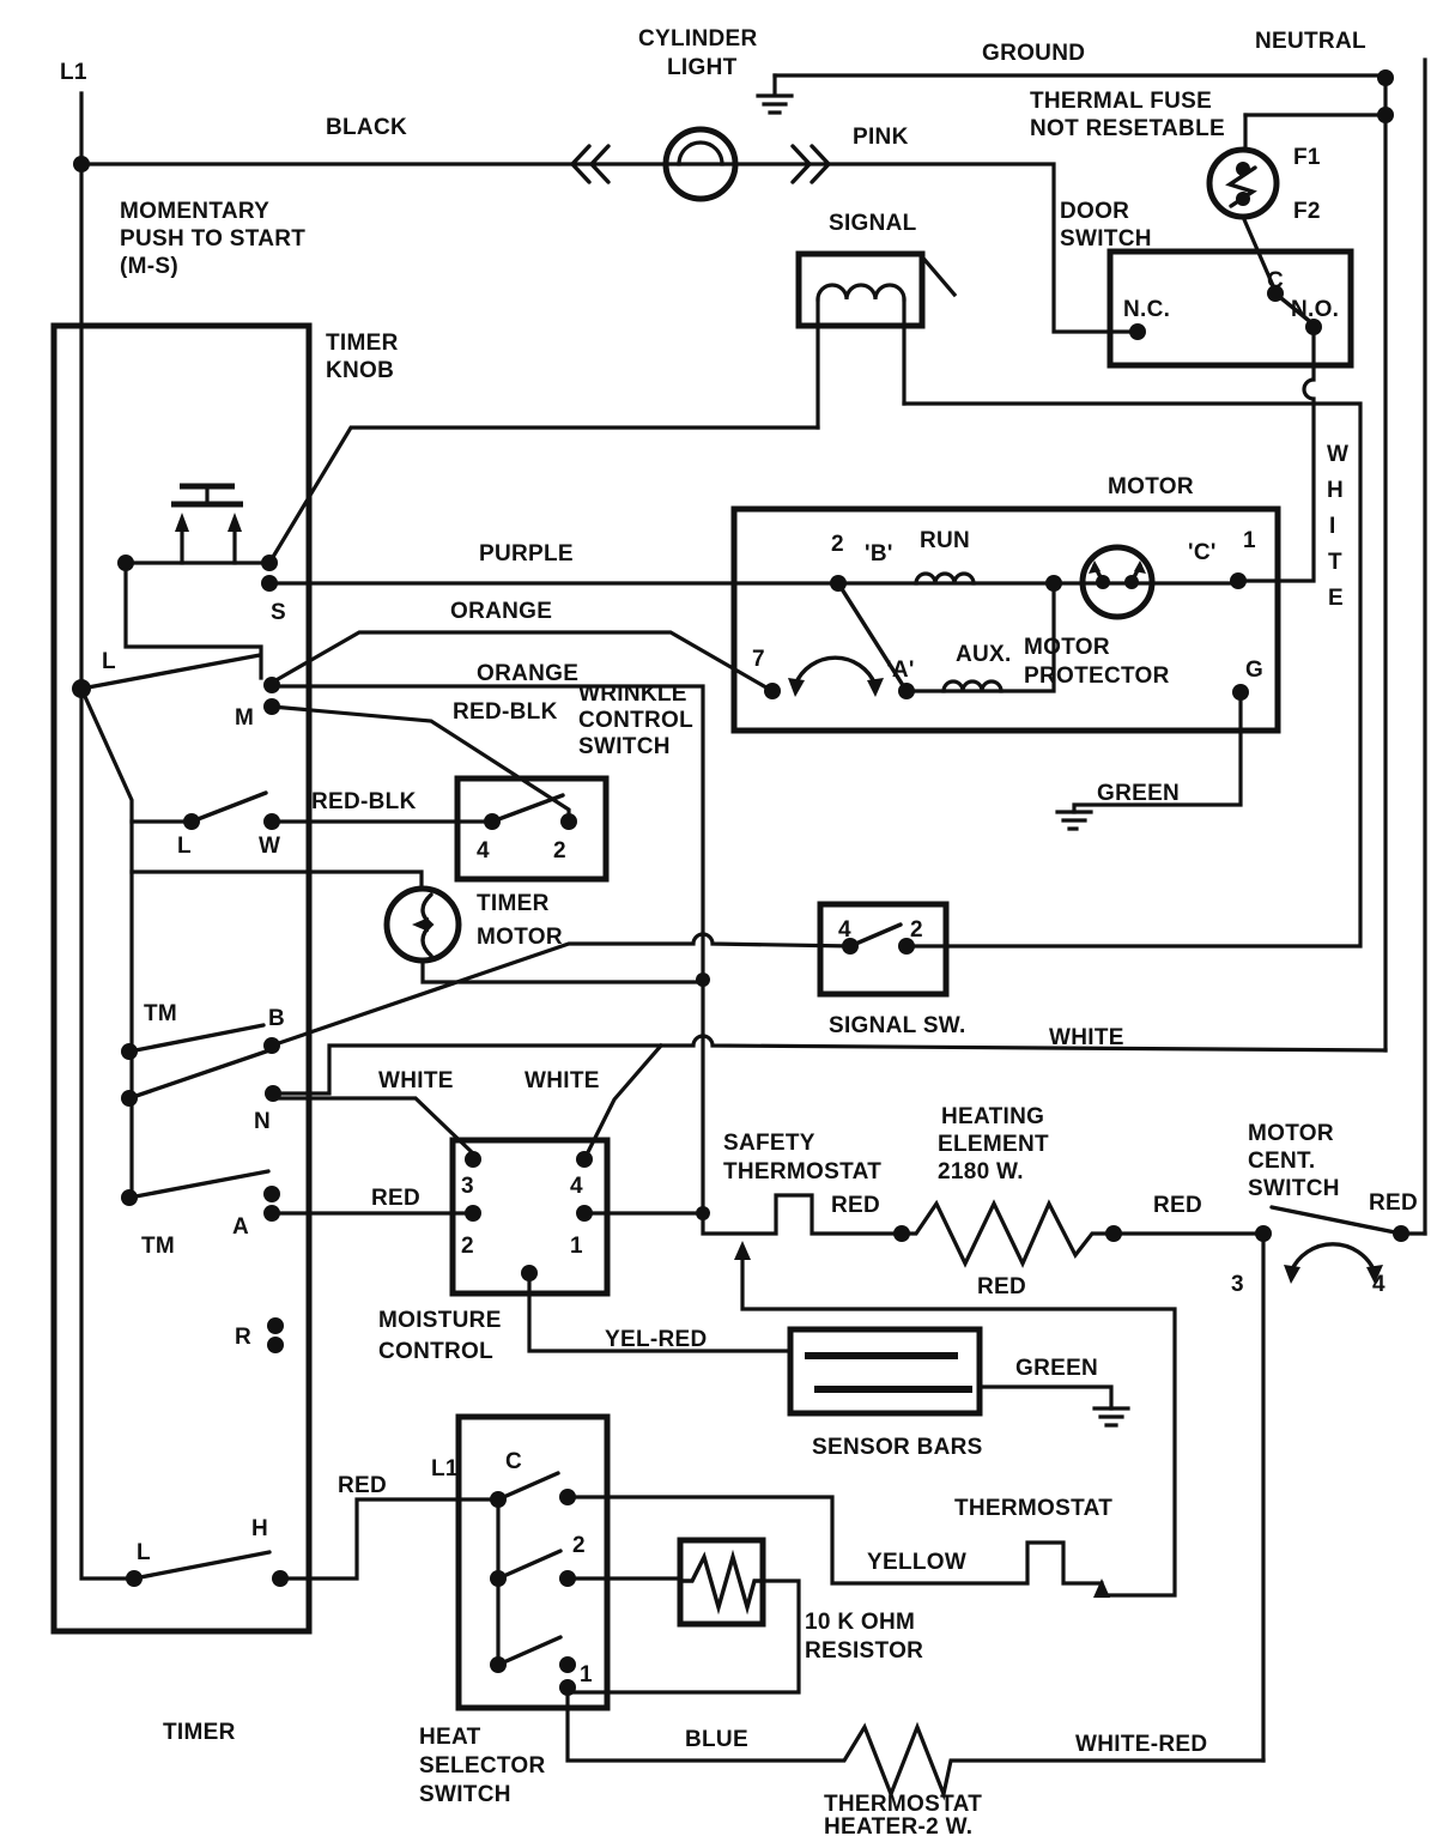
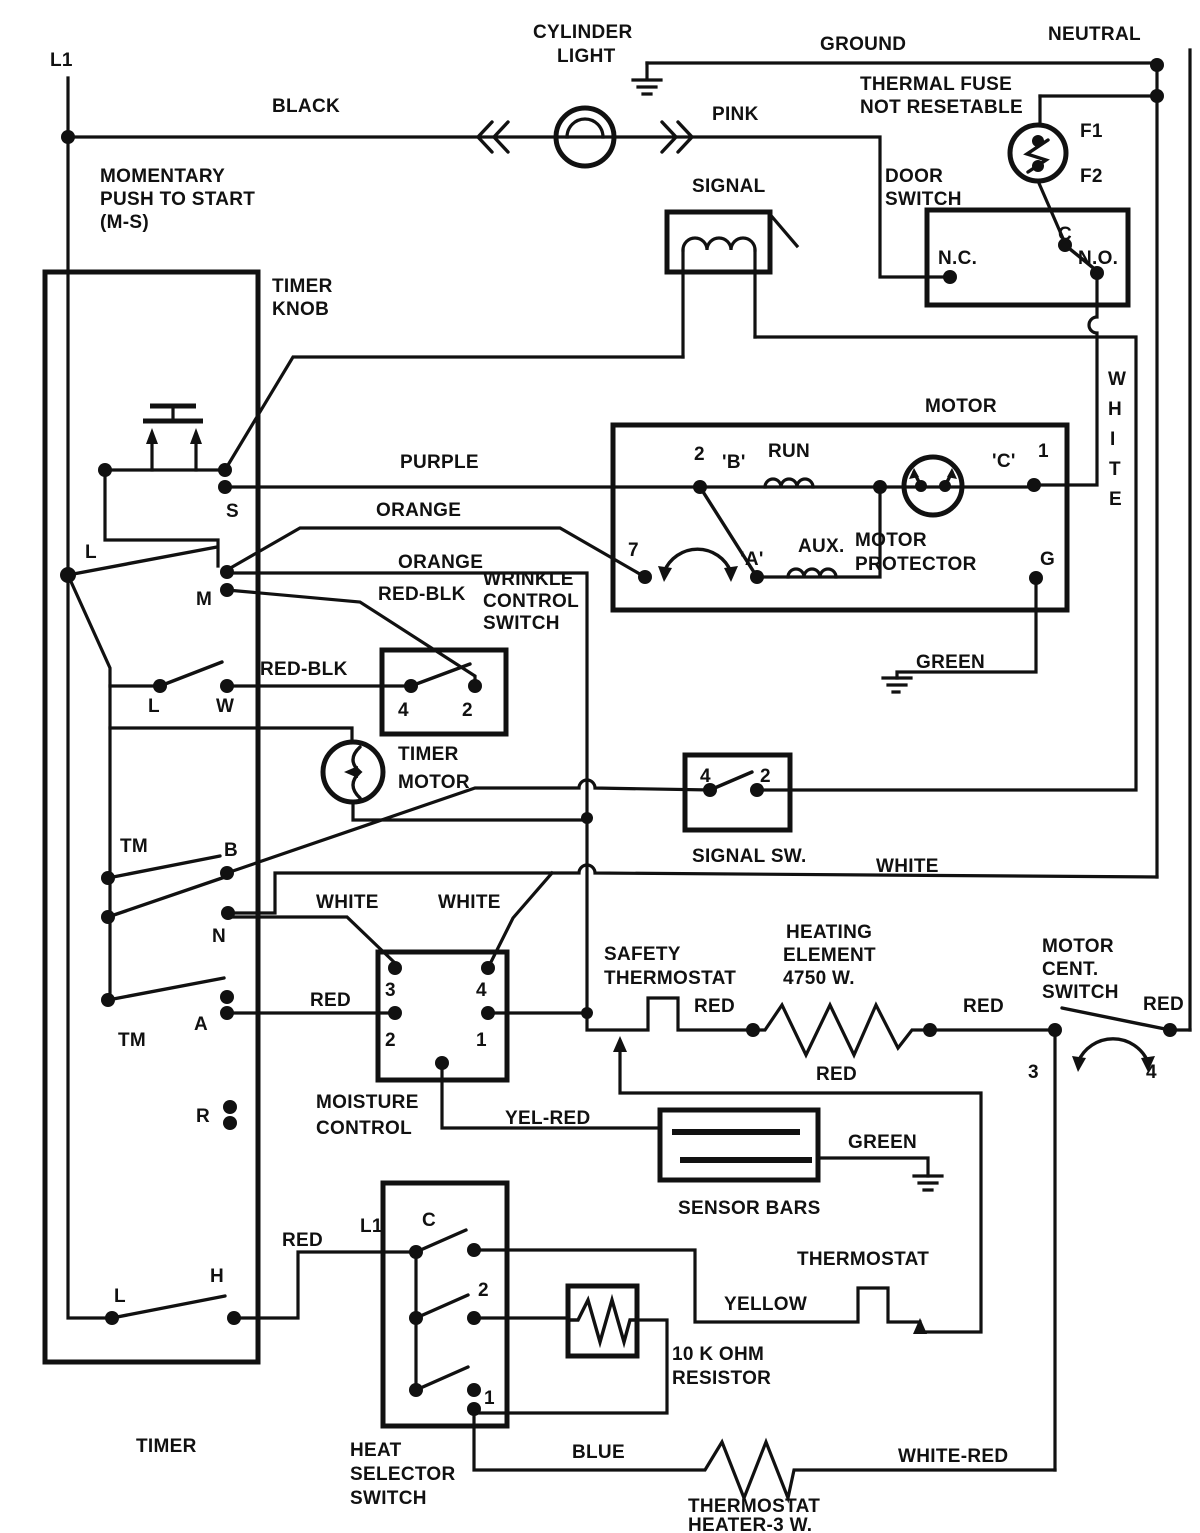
  L1
  BLACK
  CYLINDER
  LIGHT
  PINK
  GROUND
  NEUTRAL
  THERMAL FUSE
  NOT RESETABLE
  F1
  F2
  DOOR
  SWITCH
  N.C.
  C
  N.O.
  MOMENTARY
  PUSH TO START
  (M-S)
  TIMER
  KNOB
  MOTOR
  2
  'B'
  RUN
  'C'
  1
  7
  'A'
  AUX.
  MOTOR
  PROTECTOR
  G
  W
  H
  I
  T
  E
  PURPLE
  ORANGE
  ORANGE
  RED-BLK
  WRINKLE
  CONTROL
  SWITCH
  S
  L
  M
  RED-BLK
  L
  W
  4
  2
  TIMER
  MOTOR
  TM
  B
  N
  TM
  A
  R
  WHITE
  WHITE
  3
  4
  2
  1
  RED
  MOISTURE
  CONTROL
  SIGNAL
  SIGNAL SW.
  4
  2
  GREEN
  GREEN
  WHITE
  SAFETY
  THERMOSTAT
  HEATING
  ELEMENT
- 2180 W.
+ 4750 W.
  RED
  RED
  RED
  RED
  MOTOR
  CENT.
  SWITCH
  3
  4
  YEL-RED
  SENSOR BARS
  THERMOSTAT
  YELLOW
  10 K OHM
  RESISTOR
  L1
  C
  2
  1
  RED
  L
  H
  TIMER
  HEAT
  SELECTOR
  SWITCH
  BLUE
  THERMOSTAT
- HEATER-2 W.
+ HEATER-3 W.
  WHITE-RED
